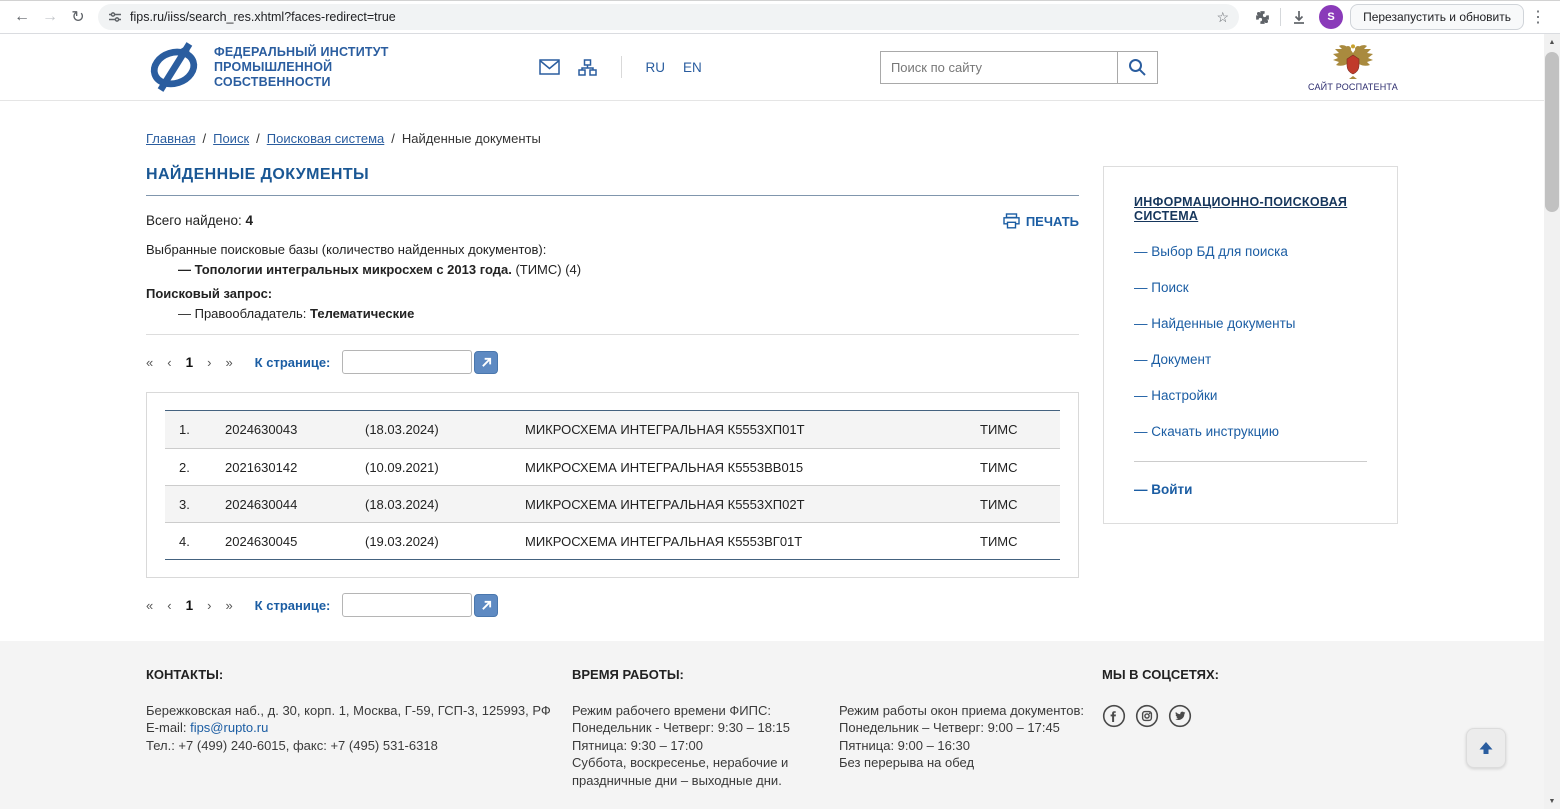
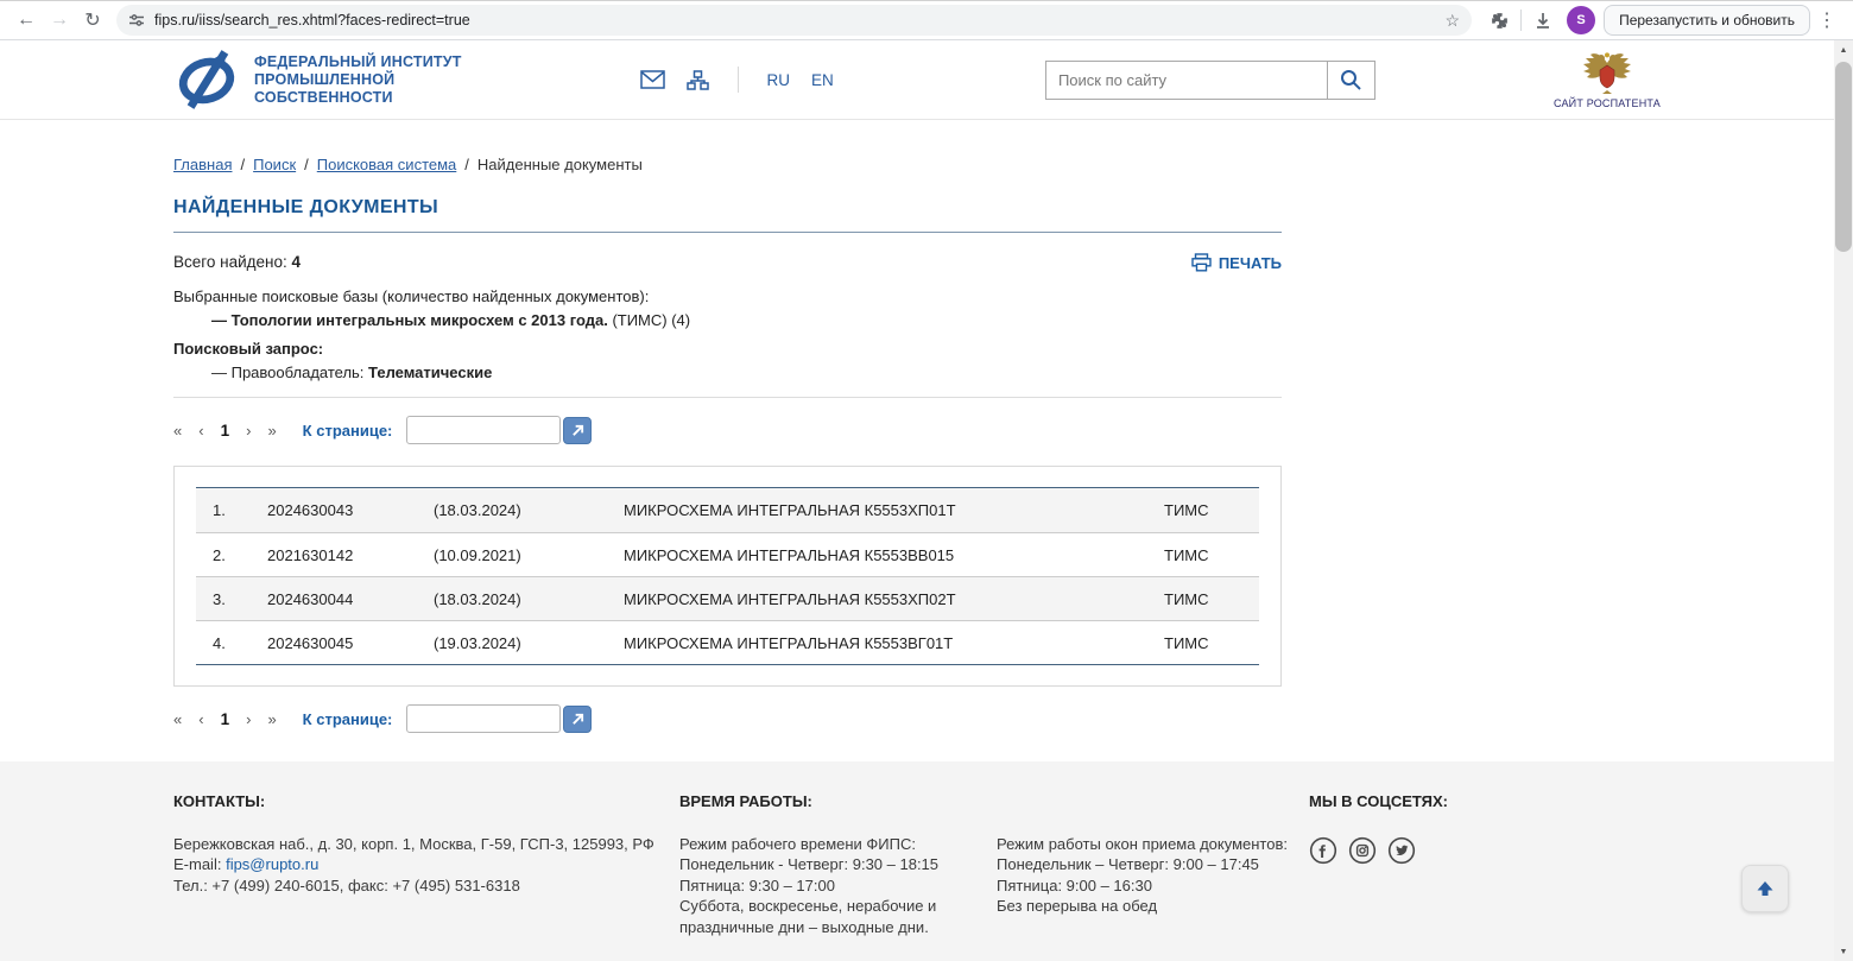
  ←
  →
  ↻
  fips.ru/iiss/search_res.xhtml?faces-redirect=true
  ☆
  S
  Перезапустить и обновить
  ⋮
  ФЕДЕРАЛЬНЫЙ ИНСТИТУТ
  ПРОМЫШЛЕННОЙ
  СОБСТВЕННОСТИ
  RU
  EN
  Поиск по сайту
  САЙТ РОСПАТЕНТА
  Главная / Поиск / Поисковая система / Найденные документы
  НАЙДЕННЫЕ ДОКУМЕНТЫ
  Всего найдено: 4
  ПЕЧАТЬ
  Выбранные поисковые базы (количество найденных документов):
  — Топологии интегральных микросхем с 2013 года. (ТИМС) (4)
  Поисковый запрос:
  — Правообладатель: Телематические
  «
  ‹
  1
  ›
  »
  К странице:
  1.
  2024630043
  (18.03.2024)
  МИКРОСХЕМА ИНТЕГРАЛЬНАЯ К5553ХП01Т
  ТИМС
  2.
  2021630142
  (10.09.2021)
  МИКРОСХЕМА ИНТЕГРАЛЬНАЯ К5553ВВ015
  ТИМС
  3.
  2024630044
  (18.03.2024)
  МИКРОСХЕМА ИНТЕГРАЛЬНАЯ К5553ХП02Т
  ТИМС
  4.
  2024630045
  (19.03.2024)
  МИКРОСХЕМА ИНТЕГРАЛЬНАЯ К5553ВГ01Т
  ТИМС
  «
  ‹
  1
  ›
  »
  К странице:
- ИНФОРМАЦИОННО-ПОИСКОВАЯ СИСТЕМА
- — Выбор БД для поиска
- — Поиск
- — Найденные документы
- — Документ
- — Настройки
- — Скачать инструкцию
- — Войти
  КОНТАКТЫ:
  Бережковская наб., д. 30, корп. 1, Москва, Г-59, ГСП-3, 125993, РФ
  E-mail: fips@rupto.ru
  Тел.: +7 (499) 240-6015, факс: +7 (495) 531-6318
  ВРЕМЯ РАБОТЫ:
  Режим рабочего времени ФИПС:
  Понедельник - Четверг: 9:30 – 18:15
  Пятница: 9:30 – 17:00
  Суббота, воскресенье, нерабочие и
  праздничные дни – выходные дни.
  Режим работы окон приема документов:
  Понедельник – Четверг: 9:00 – 17:45
  Пятница: 9:00 – 16:30
  Без перерыва на обед
  МЫ В СОЦСЕТЯХ:
